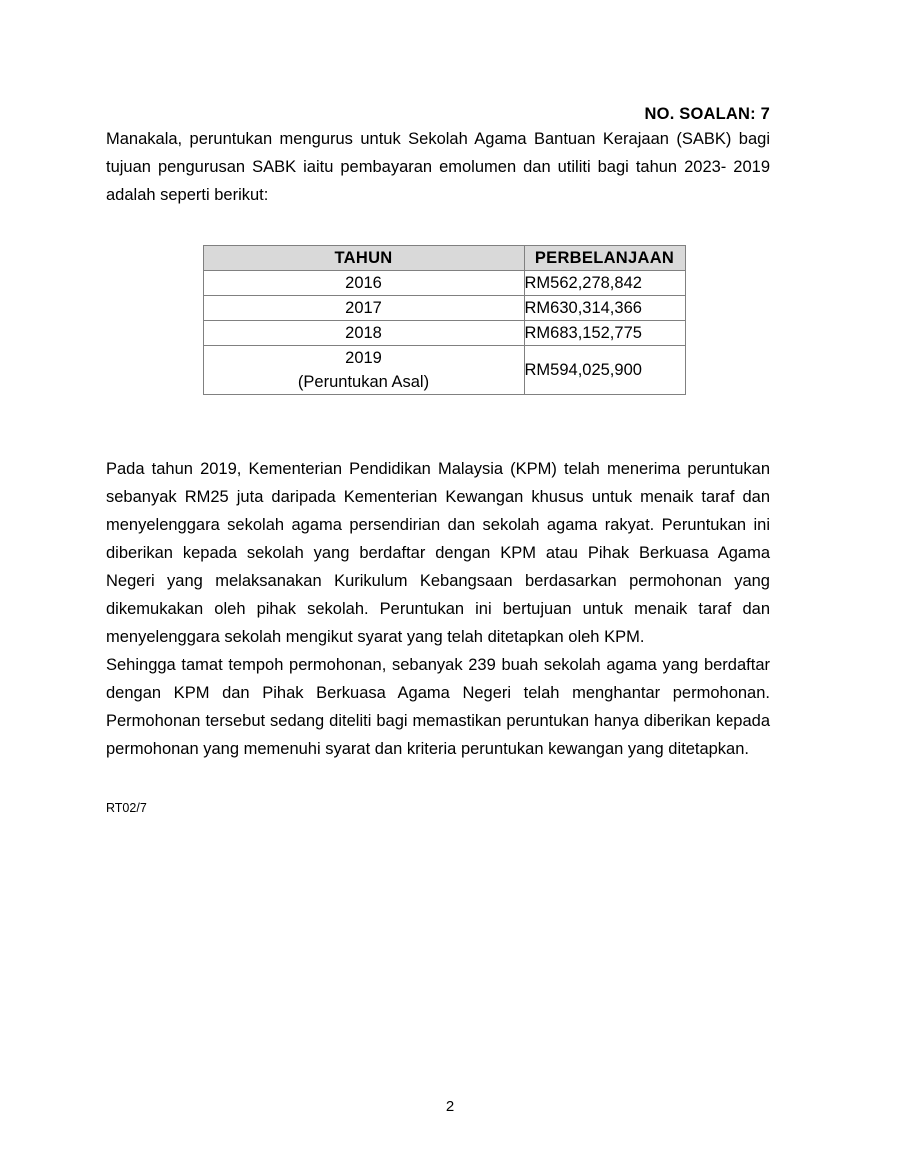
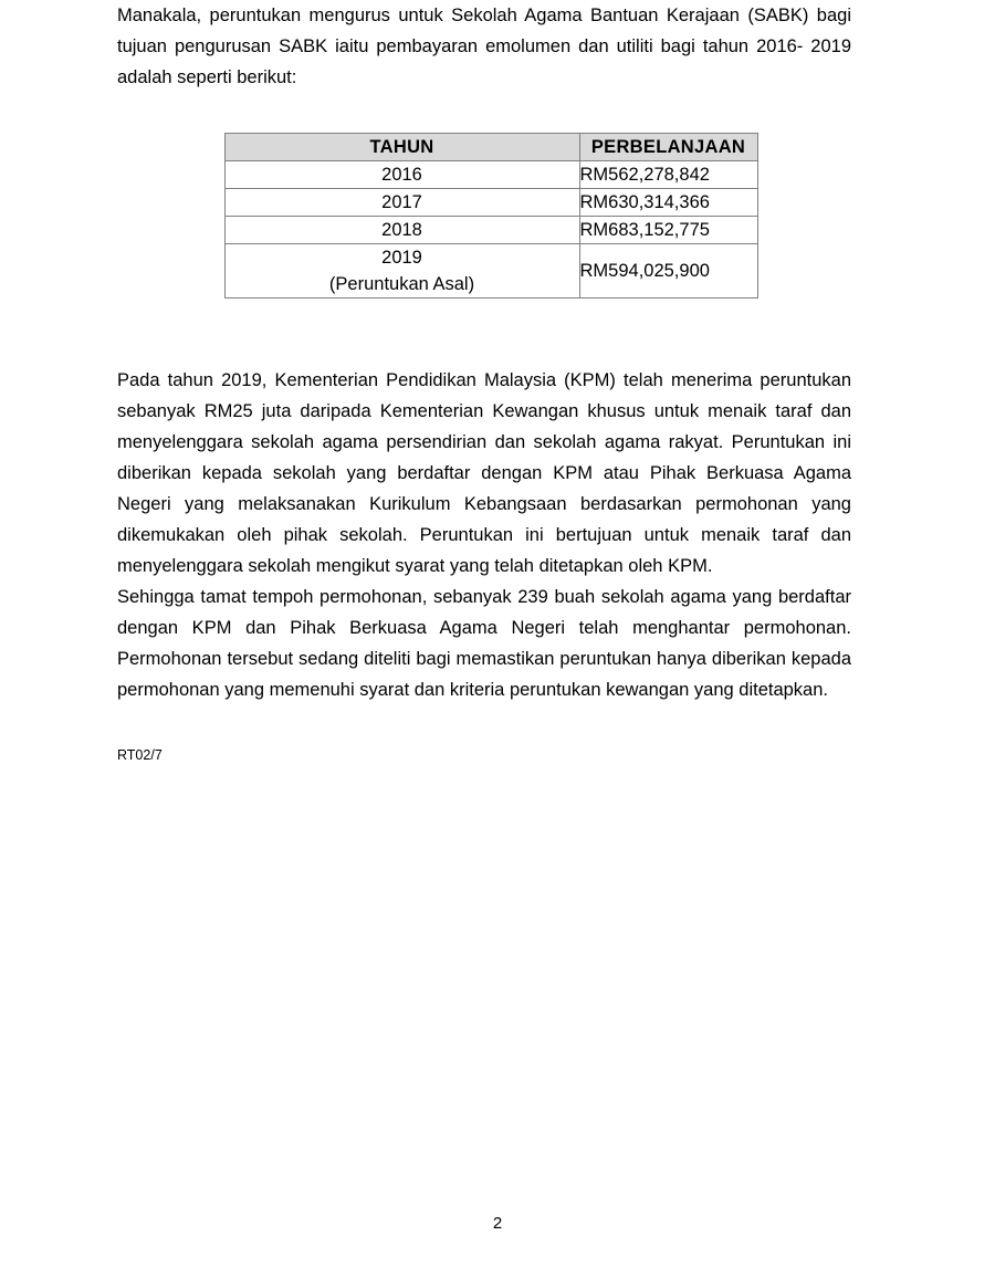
- NO. SOALAN: 7
- Manakala, peruntukan mengurus untuk Sekolah Agama Bantuan Kerajaan (SABK) bagi tujuan pengurusan SABK iaitu pembayaran emolumen dan utiliti bagi tahun 2023- 2019 adalah seperti berikut:
+ Manakala, peruntukan mengurus untuk Sekolah Agama Bantuan Kerajaan (SABK) bagi tujuan pengurusan SABK iaitu pembayaran emolumen dan utiliti bagi tahun 2016- 2019 adalah seperti berikut:
  TAHUN	PERBELANJAAN
  2016	RM562,278,842
  2017	RM630,314,366
  2018	RM683,152,775
  2019 (Peruntukan Asal)	RM594,025,900
  Pada tahun 2019, Kementerian Pendidikan Malaysia (KPM) telah menerima peruntukan sebanyak RM25 juta daripada Kementerian Kewangan khusus untuk menaik taraf dan menyelenggara sekolah agama persendirian dan sekolah agama rakyat. Peruntukan ini diberikan kepada sekolah yang berdaftar dengan KPM atau Pihak Berkuasa Agama Negeri yang melaksanakan Kurikulum Kebangsaan berdasarkan permohonan yang dikemukakan oleh pihak sekolah. Peruntukan ini bertujuan untuk menaik taraf dan menyelenggara sekolah mengikut syarat yang telah ditetapkan oleh KPM.
  Sehingga tamat tempoh permohonan, sebanyak 239 buah sekolah agama yang berdaftar dengan KPM dan Pihak Berkuasa Agama Negeri telah menghantar permohonan. Permohonan tersebut sedang diteliti bagi memastikan peruntukan hanya diberikan kepada permohonan yang memenuhi syarat dan kriteria peruntukan kewangan yang ditetapkan.
  RT02/7
  2
